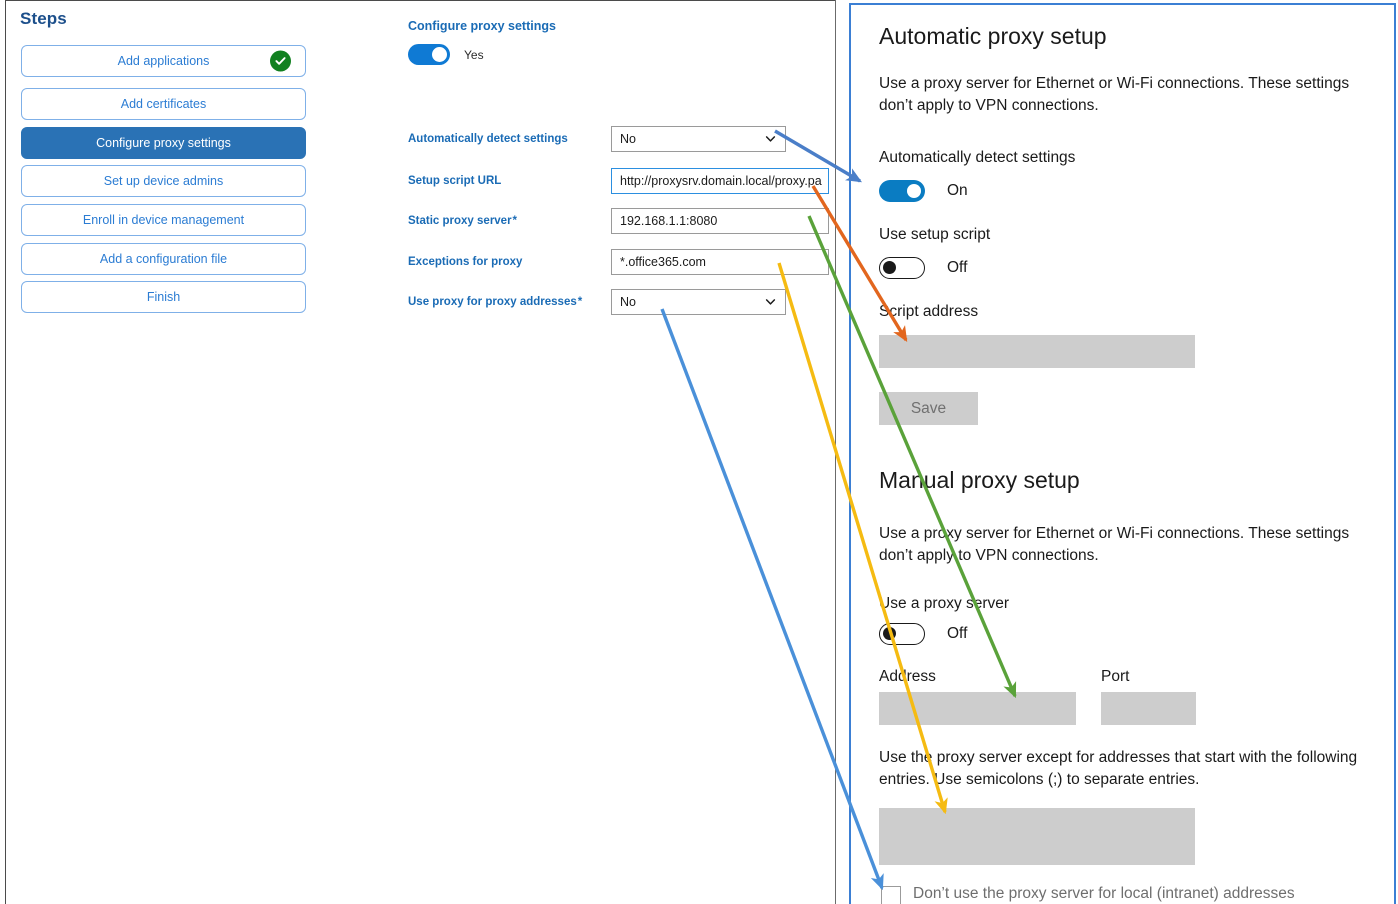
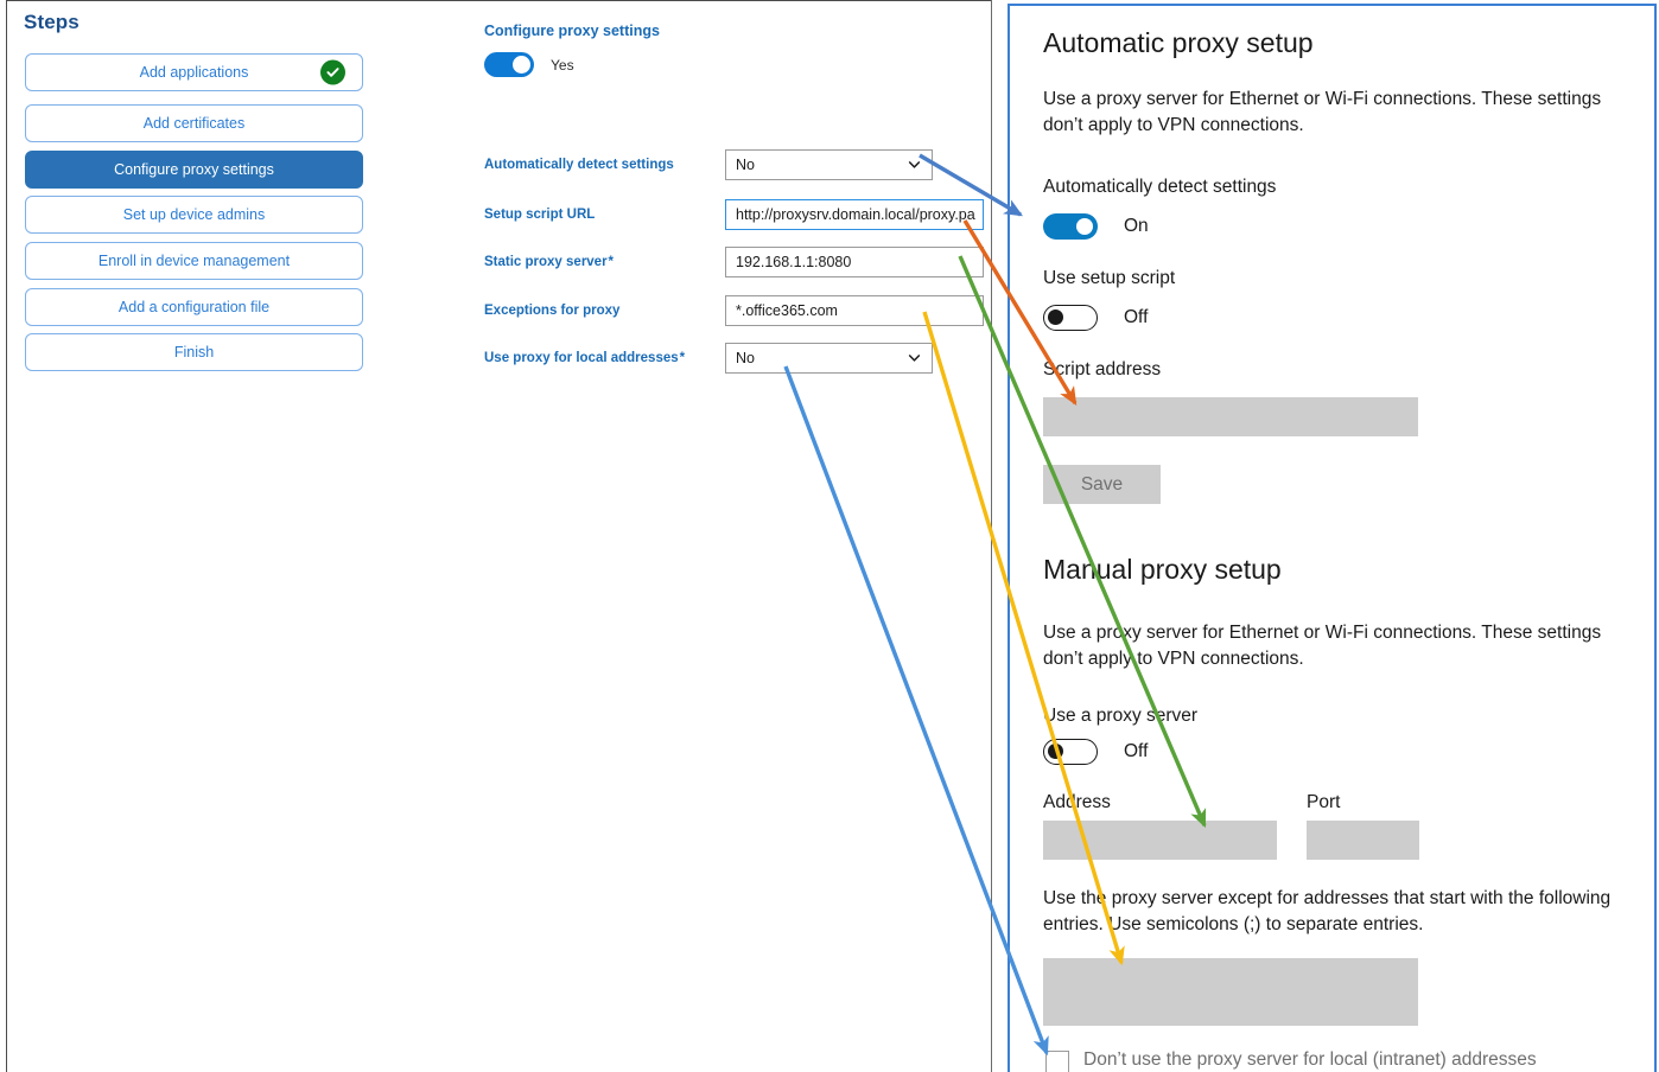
  Steps
  Add applications
  Add certificates
  Configure proxy settings
  Set up device admins
  Enroll in device management
  Add a configuration file
  Finish
  Configure proxy settings
  Yes
  Automatically detect settings
  No
  Setup script URL
  http://proxysrv.domain.local/proxy.pa
  Static proxy server *
  192.168.1.1:8080
  Exceptions for proxy
  *.office365.com
- Use proxy for proxy addresses *
+ Use proxy for local addresses *
  No
  Automatic proxy setup
  Use a proxy server for Ethernet or Wi-Fi connections. These settings don’t apply to VPN connections.
  Automatically detect settings
  On
  Use setup script
  Off
  Script address
  Save
  Manual proxy setup
  Use a proxy server for Ethernet or Wi-Fi connections. These settings don’t apply to VPN connections.
  Use a proxy server
  Off
  Adress
  Port
  Use th proxy server except for addresses that start with the following entries. Use semicolons (;) to separate entries.
  Don’t use the proxy server for local (intranet) addresses
